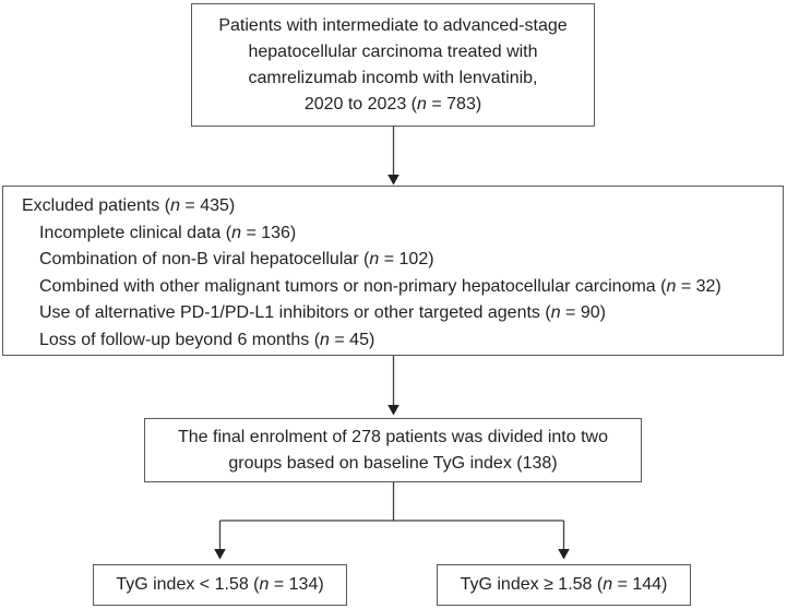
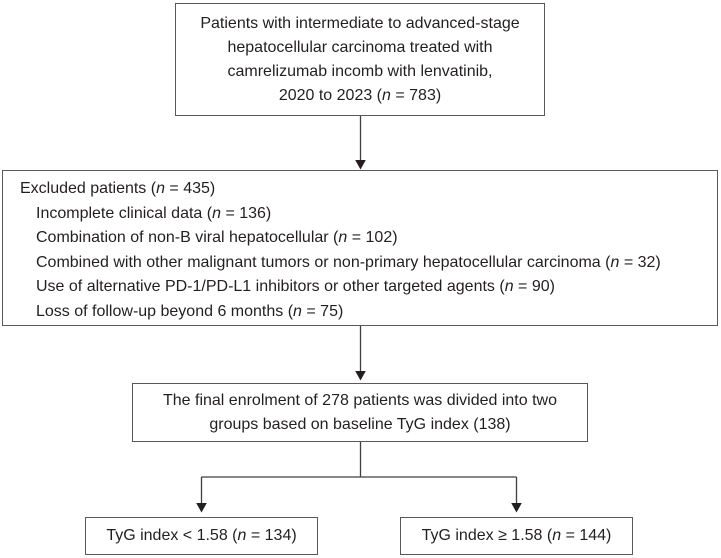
  Patients with intermediate to advanced-stage
  hepatocellular carcinoma treated with
  camrelizumab incomb with lenvatinib,
  2020 to 2023 (n = 783)
  Excluded patients (n = 435)
  Incomplete clinical data (n = 136)
  Combination of non-B viral hepatocellular (n = 102)
  Combined with other malignant tumors or non-primary hepatocellular carcinoma (n = 32)
  Use of alternative PD-1/PD-L1 inhibitors or other targeted agents (n = 90)
- Loss of follow-up beyond 6 months (n = 45)
+ Loss of follow-up beyond 6 months (n = 75)
  The final enrolment of 278 patients was divided into two
  groups based on baseline TyG index (138)
  TyG index < 1.58 (n = 134)
  TyG index ≥ 1.58 (n = 144)
